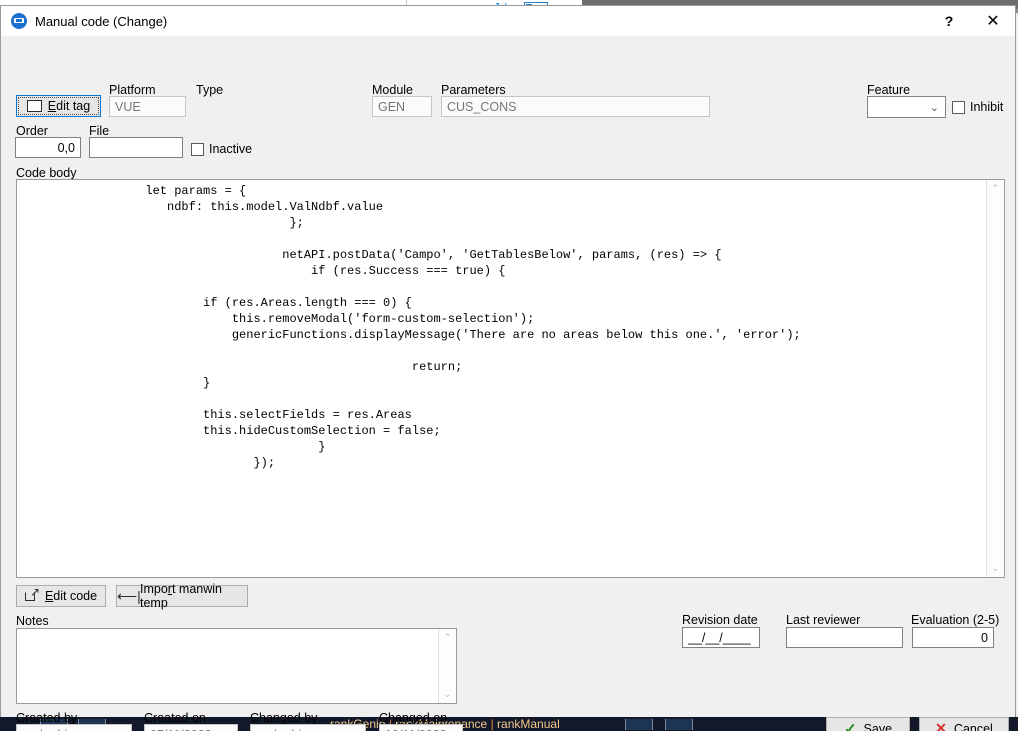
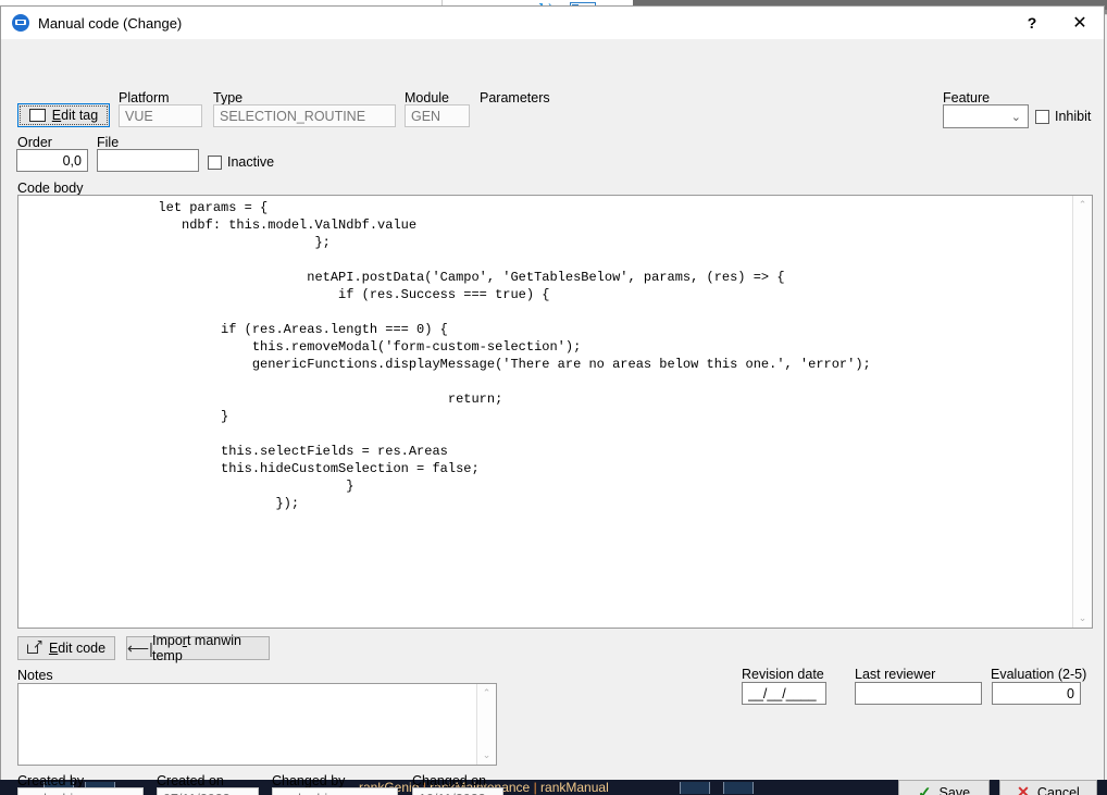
  Manual code (Change)
  ?
  ✕
  Platform
  Type
  Module
  Parameters
  Feature
  Edit tag
  VUE
+ SELECTION_ROUTINE
  GEN
- CUS_CONS
  ⌄
  Inhibit
  Order
  File
  0,0
  Inactive
  Code body
  let params = {
  ndbf: this.model.ValNdbf.value
  };
  netAPI.postData('Campo', 'GetTablesBelow', params, (res) => {
  if (res.Success === true) {
  if (res.Areas.length === 0) {
  this.removeModal('form-custom-selection');
  genericFunctions.displayMessage('There are no areas below this one.', 'error');
  return;
  }
  this.selectFields = res.Areas
  this.hideCustomSelection = false;
  }
  });
  ⌃
  ⌄
  Edit code
  ⟵|
  Import manwin temp
  Notes
  ⌃
  ⌄
  Revision date
  Last reviewer
  Evaluation (2-5)
  __/__/____
  0
  Created by
  Created on
  Changed by
  Changed on
  ✓
  Save
  ✕
  Cancel
